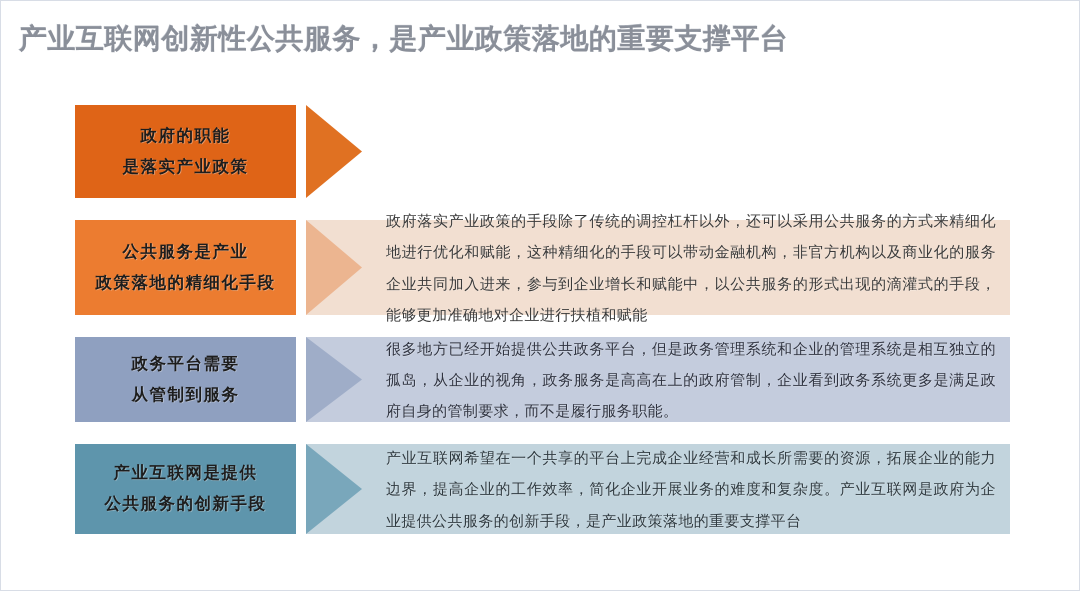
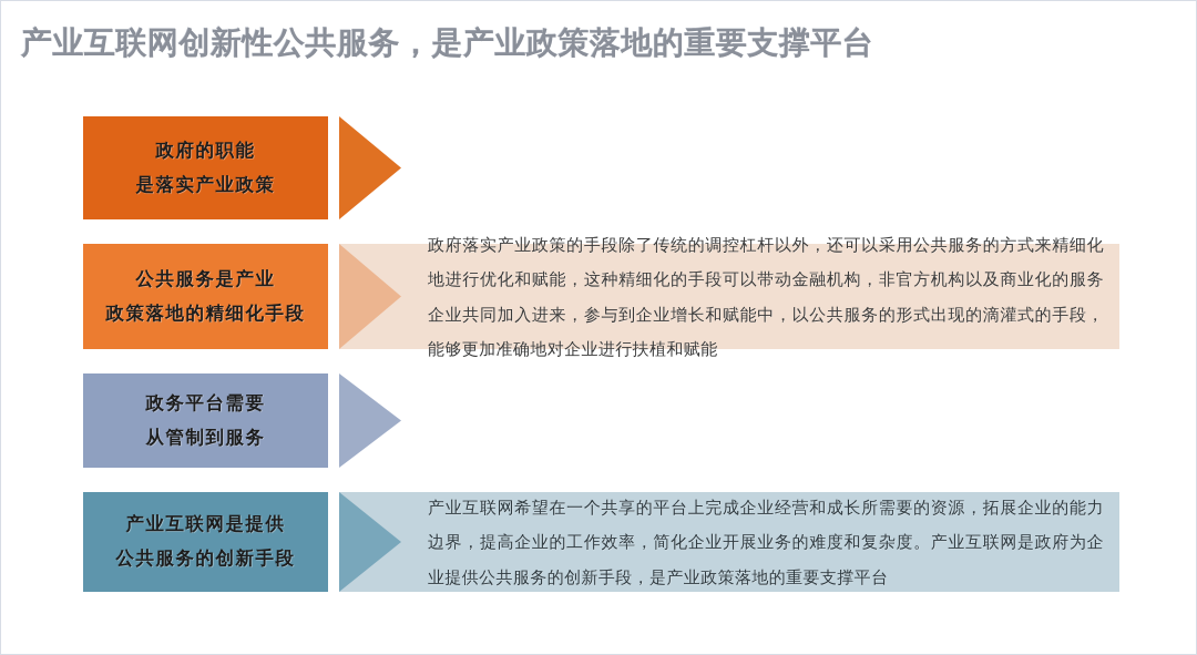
  产业互联网创新性公共服务，是产业政策落地的重要支撑平台
  政府的职能
  是落实产业政策
  政府落实产业政策的手段除了传统的调控杠杆以外，还可以采用公共服务的方式来精细化地进行优化和赋能，这种精细化的手段可以带动金融机构，非官方机构以及商业化的服务企业共同加入进来，参与到企业增长和赋能中，以公共服务的形式出现的滴灌式的手段，能够更加准确地对企业进行扶植和赋能
  公共服务是产业
  政策落地的精细化手段
- 很多地方已经开始提供公共政务平台，但是政务管理系统和企业的管理系统是相互独立的孤岛，从企业的视角，政务服务是高高在上的政府管制，企业看到政务系统更多是满足政府自身的管制要求，而不是履行服务职能。
  政务平台需要
  从管制到服务
  产业互联网希望在一个共享的平台上完成企业经营和成长所需要的资源，拓展企业的能力边界，提高企业的工作效率，简化企业开展业务的难度和复杂度。产业互联网是政府为企业提供公共服务的创新手段，是产业政策落地的重要支撑平台
  产业互联网是提供
  公共服务的创新手段
